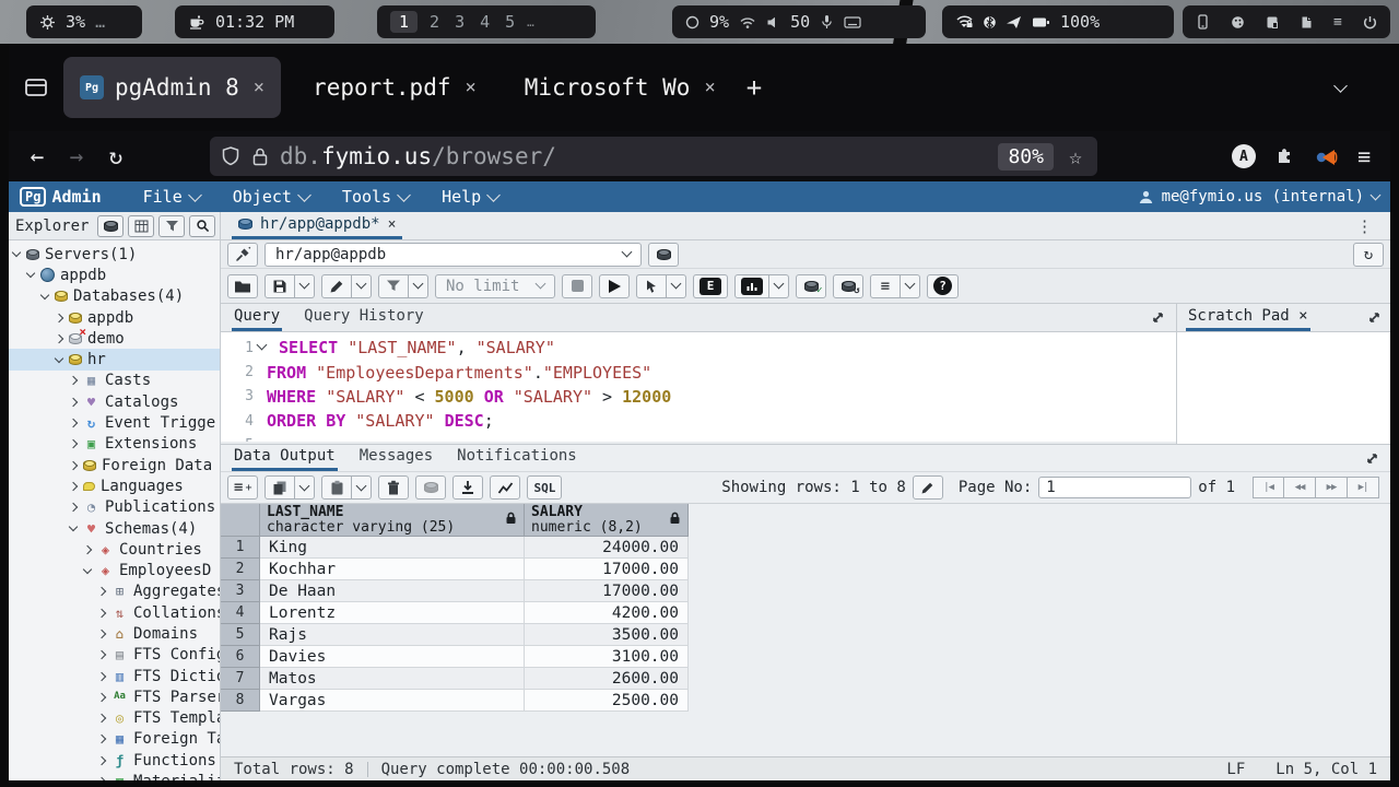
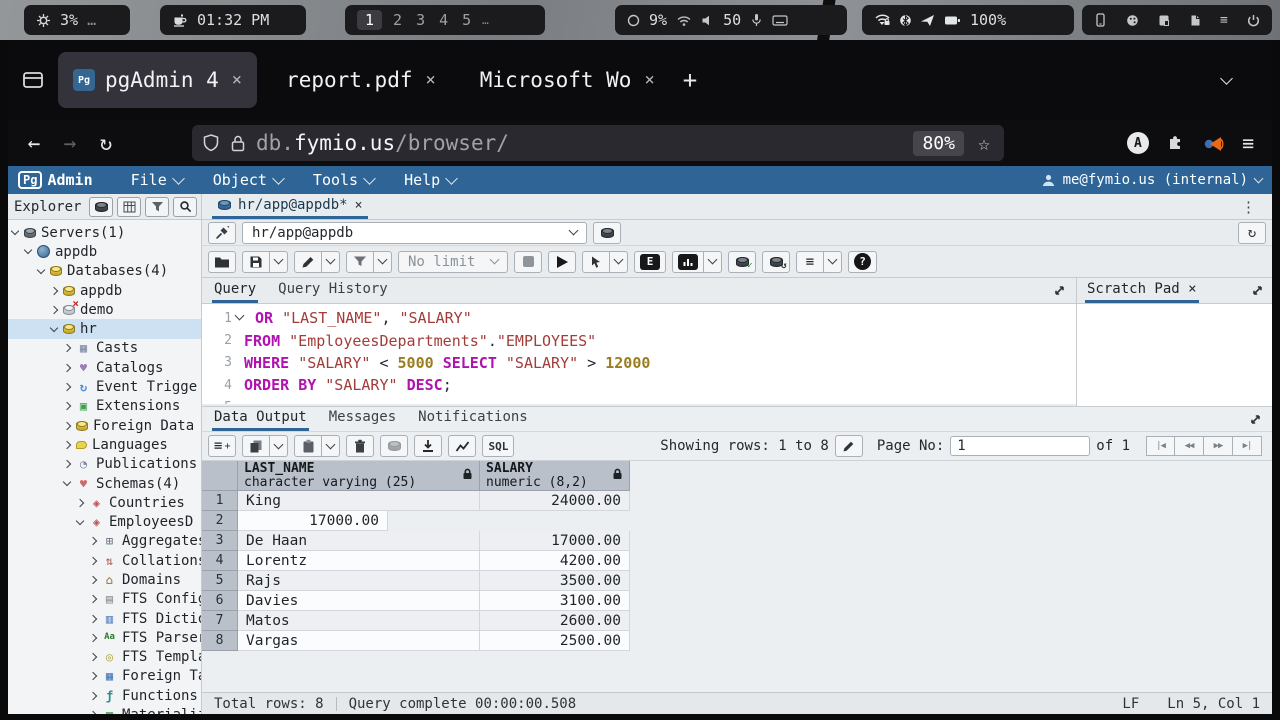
  3%
  …
  01:32 PM
  1
  2
  3
  4
  5
  …
  9%
  50
  100%
  ≡
  Pg
- pgAdmin 8
+ pgAdmin 4
  ×
  report.pdf
  ×
  Microsoft Wo
  ×
  +
  ←
  →
  ↻
  db.fymio.us/browser/
  80%
  ☆
  A
  ≡
  Pg
  Admin
  File
  Object
  Tools
  Help
  me@fymio.us (internal)
  Explorer
  hr/app@appdb*
  ×
  ⋮
  Servers(1)
  appdb
  Databases(4)
  appdb
  demo
  hr
  Casts
  Catalogs
  Event Trigge
  Extensions
  Foreign Data
  Languages
  Publications
  Schemas(4)
  Countries
  EmployeesD
  Aggregate
  Collation
  Domains
  FTS Confi
  FTS Dicti
  FTS Parse
  FTS Templ
  Foreign T
  Functions
  hr/app@appdb
  ↻
  No limit
  E
  ✓
  ↺
  ≡
  ?
  Query
  Query History
  1
- SELECT "LAST_NAME", "SALARY"
+ OR "LAST_NAME", "SALARY"
  2
  FROM "EmployeesDepartments"."EMPLOYEES"
  3
- WHERE "SALARY" < 5000 OR "SALARY" > 12000
+ WHERE "SALARY" < 5000 SELECT "SALARY" > 12000
  4
  ORDER BY "SALARY" DESC;
  Scratch Pad ×
  Data Output
  Messages
  Notifications
  ≡
  +
  SQL
  Showing rows: 1 to 8
  Page No:
  1
  of 1
  |◀
  ◀◀
  ▶▶
  ▶|
  LAST_NAME
  character varying (25)
  SALARY
  numeric (8,2)
  1
  King
  24000.00
  2
- Kochhar
  17000.00
  3
  De Haan
  17000.00
  4
  Lorentz
  4200.00
  5
  Rajs
  3500.00
  6
  Davies
  3100.00
  7
  Matos
  2600.00
  8
  Vargas
  2500.00
  Total rows: 8
  Query complete 00:00:00.508
  LF
  Ln 5, Col 1
